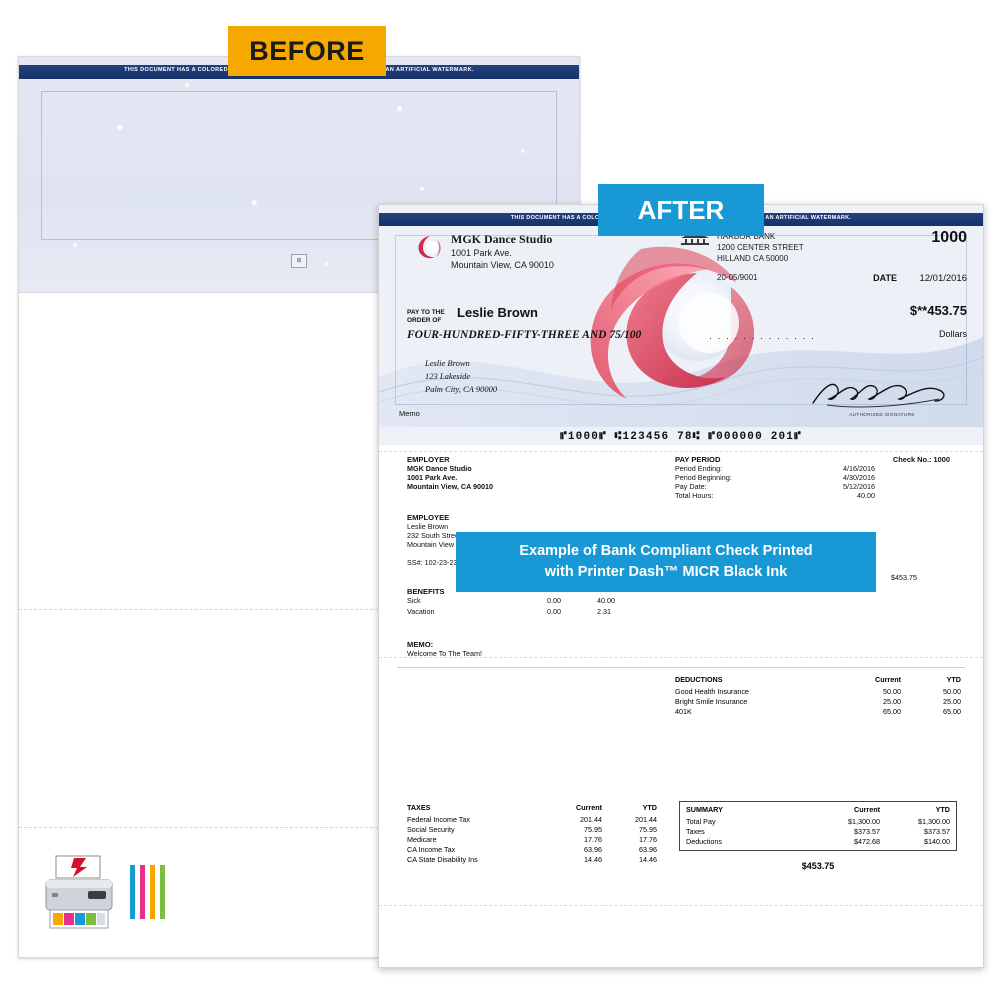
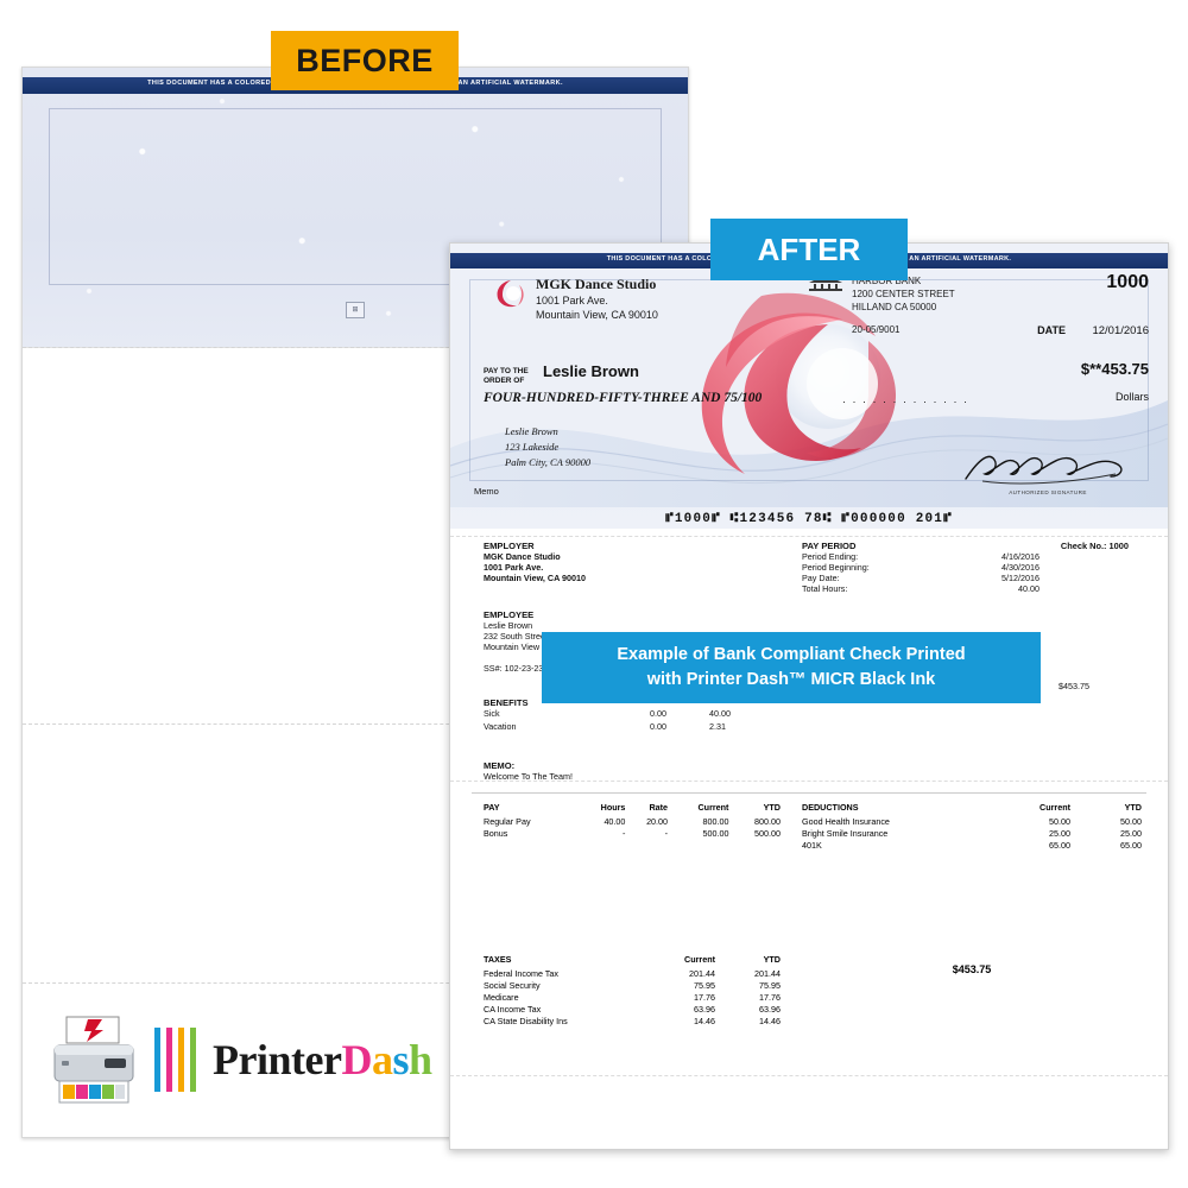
  BEFORE
  MGK Dance Studio
  1001 Park Ave.
  Mountain View, CA 90010
  HARBOR BANK
  1200 CENTER STREET
  HILLAND CA 50000
  20-05/9001
  1000
  DATE
  12/01/2016
  Leslie Brown
  $**453.75
  FOUR-HUNDRED-FIFTY-THREE AND 75/100
  · · · · · · · · · · · · ·
  Dollars
  Leslie Brown
  123 Lakeside
  Palm City, CA 90000
  Memo
  ⑈1000⑈ ⑆123456 78⑆ ⑈000000 201⑈
  EMPLOYER
  MGK Dance Studio
  1001 Park Ave.
  Mountain View, CA 90010
  EMPLOYEE
  Leslie Brown
  232 South Stre
  Mountain View
  SS#: 102-23-2
  BENEFITS
  Sick
  0.00
  40.00
  Vacation
  0.00
  2.31
  MEMO:
  Welcome To The Team!
  Check No.: 1000
  PAY PERIOD
  Period Ending:
  4/16/2016
  Period Beginning:
  4/30/2016
  Pay Date:
  5/12/2016
  Total Hours:
  40.00
  $453.75
+ PAY	Hours	Rate	Current	YTD
+ Regular Pay	40.00	20.00	800.00	800.00
+ Bonus	-	-	500.00	500.00
  DEDUCTIONS	Current	YTD
  Good Health Insurance	50.00	50.00
  Bright Smile Insurance	25.00	25.00
  401K	65.00	65.00
  TAXES	Current	YTD
  Federal Income Tax	201.44	201.44
  Social Security	75.95	75.95
  Medicare	17.76	17.76
  CA Income Tax	63.96	63.96
  CA State Disability Ins	14.46	14.46
- SUMMARY	Current	YTD
- Total Pay	$1,300.00	$1,300.00
- Taxes	$373.57	$373.57
- Deductions	$472.68	$140.00
  $453.75
  AFTER
  Example of Bank Compliant Check Printed
  with Printer Dash™ MICR Black Ink
+ PrinterDash
